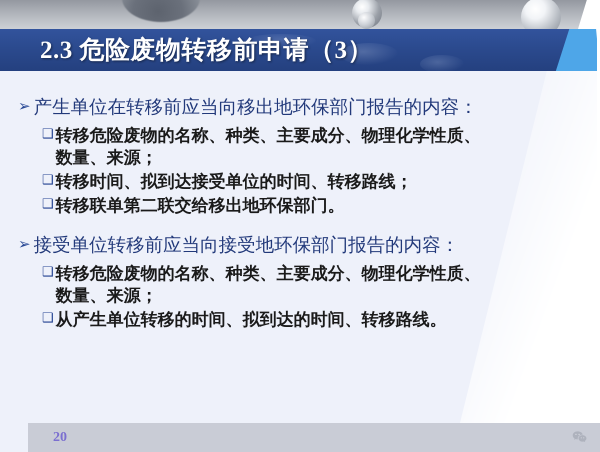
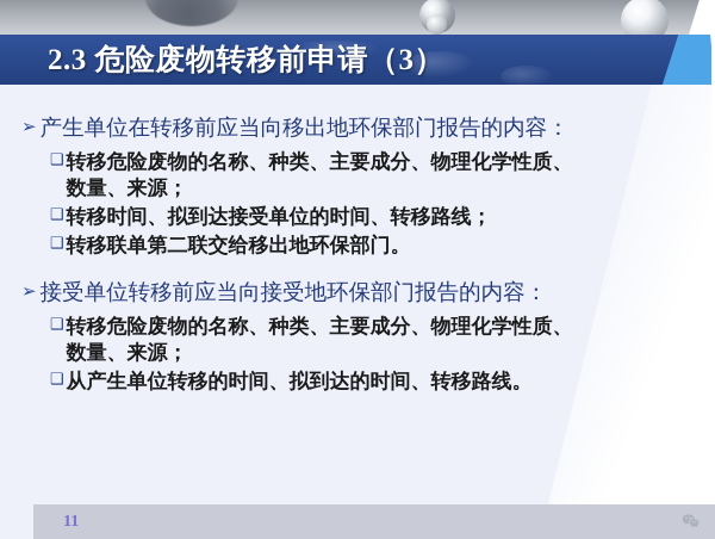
  2.3 危险废物转移前申请（3）
  ➢
  产生单位在转移前应当向移出地环保部门报告的内容：
  ❑
  转移危险废物的名称、种类、主要成分、物理化学性质、
  数量、来源；
  ❑
  转移时间、拟到达接受单位的时间、转移路线；
  ❑
  转移联单第二联交给移出地环保部门。
  ➢
  接受单位转移前应当向接受地环保部门报告的内容：
  ❑
  转移危险废物的名称、种类、主要成分、物理化学性质、
  数量、来源；
  ❑
  从产生单位转移的时间、拟到达的时间、转移路线。
- 20
+ 11
